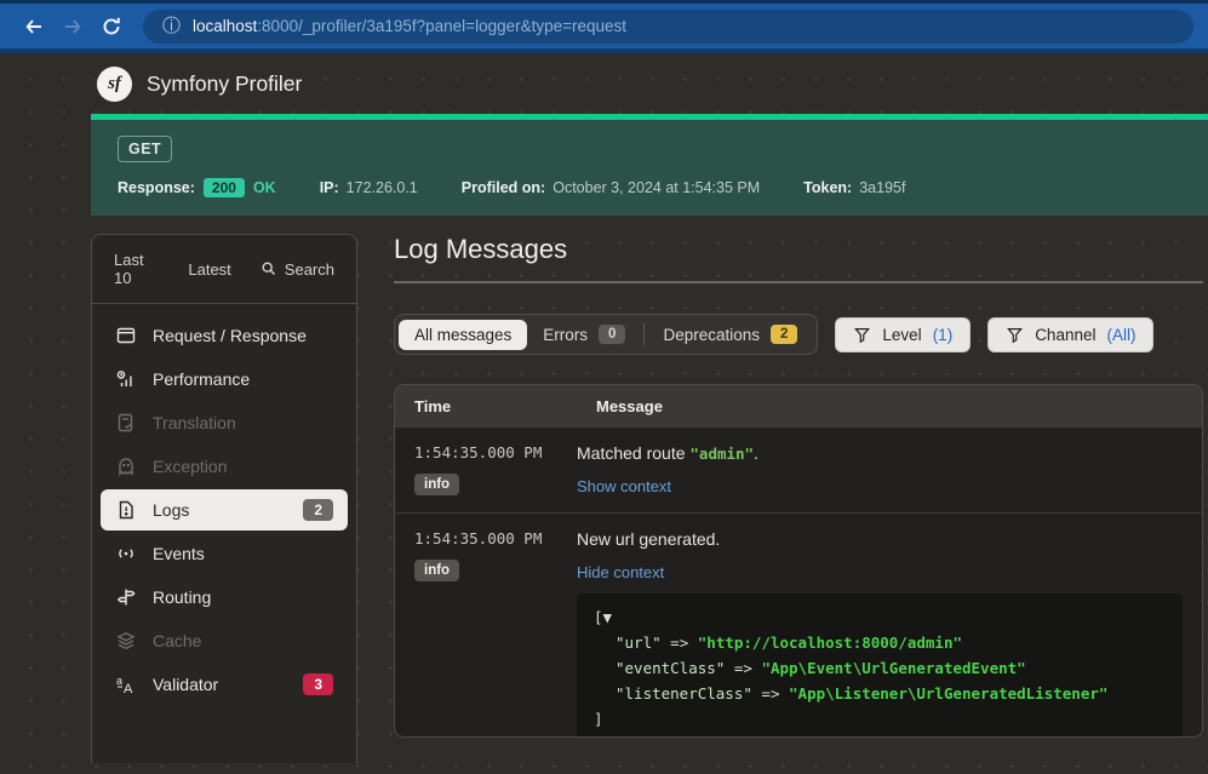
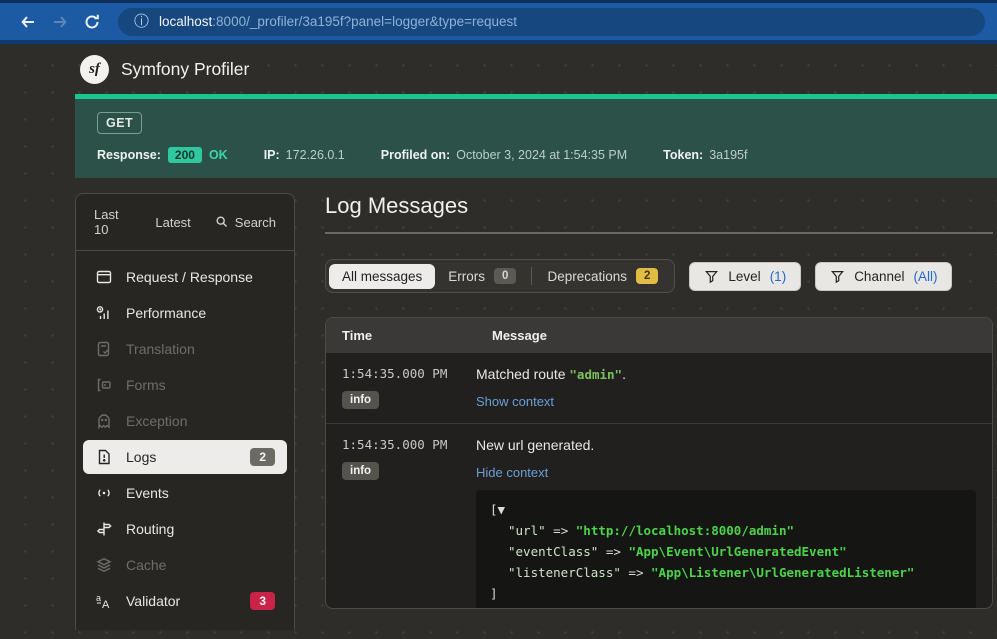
  ⓘ
  localhost:8000/_profiler/3a195f?panel=logger&type=request
  sf
  Symfony Profiler
  GET
  Response:
  200
  OK
  IP:
  172.26.0.1
  Profiled on:
  October 3, 2024 at 1:54:35 PM
  Token:
  3a195f
  Last 10
  Latest
  Search
  Request / Response
  Performance
  Translation
+ Forms
  Exception
  Logs
  2
  Events
  Routing
  Cache
  a
  A
  Validator
  3
  Log Messages
  All messages
  Errors
  0
  Deprecations
  2
  Level
  (1)
  Channel
  (All)
  Time
  Message
  1:54:35.000 PM
  info
  Matched route "admin".
  Show context
  1:54:35.000 PM
  info
  New url generated.
  Hide context
  [▼
  "url" => "http://localhost:8000/admin"
  "eventClass" => "App\Event\UrlGeneratedEvent"
  "listenerClass" => "App\Listener\UrlGeneratedListener"
  ]
